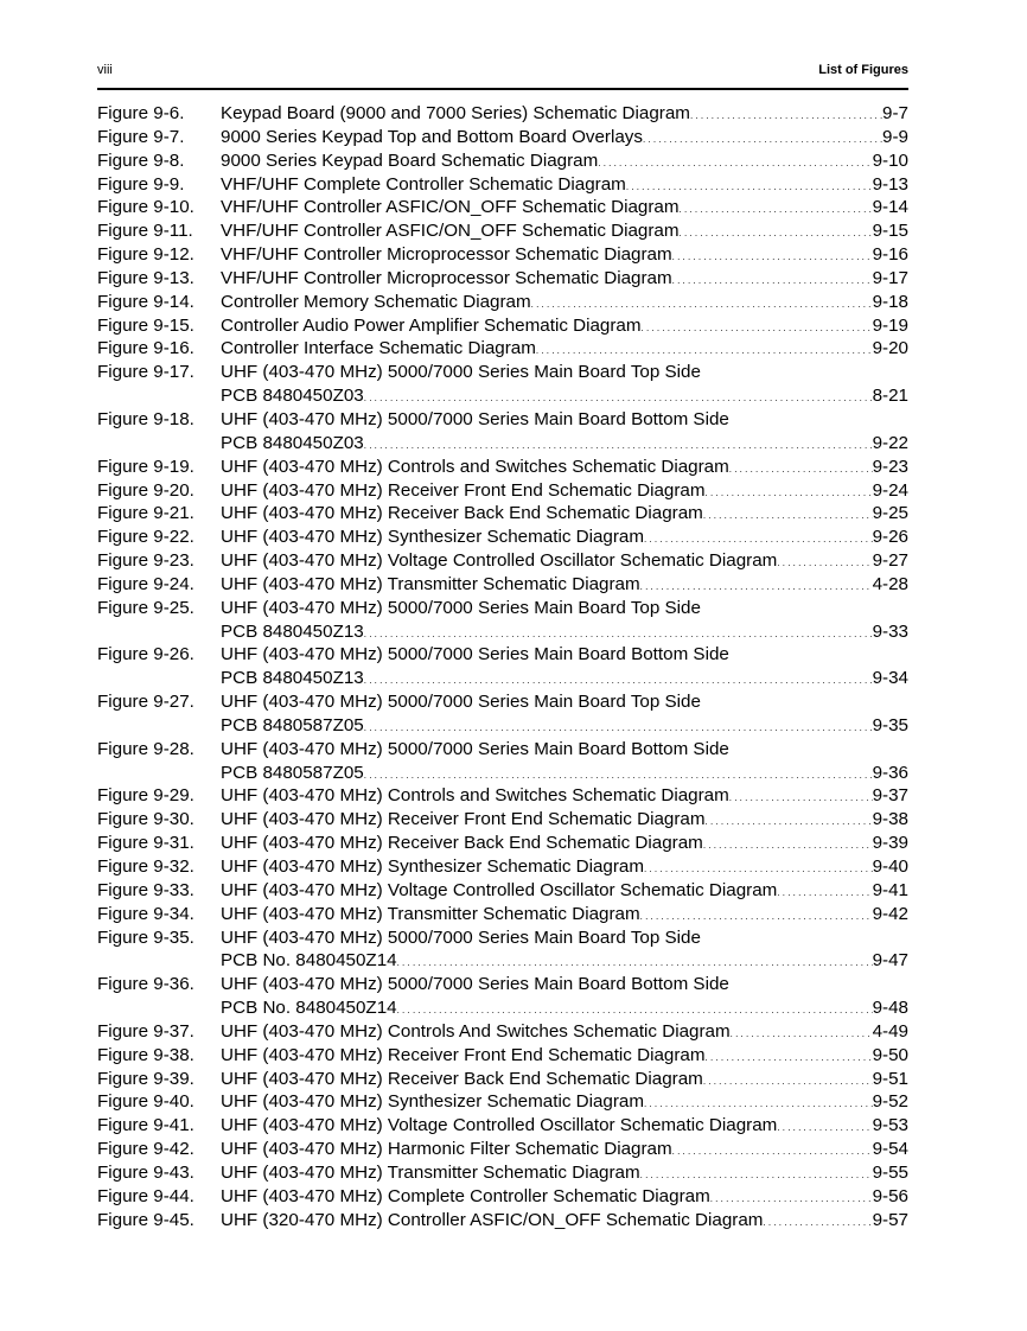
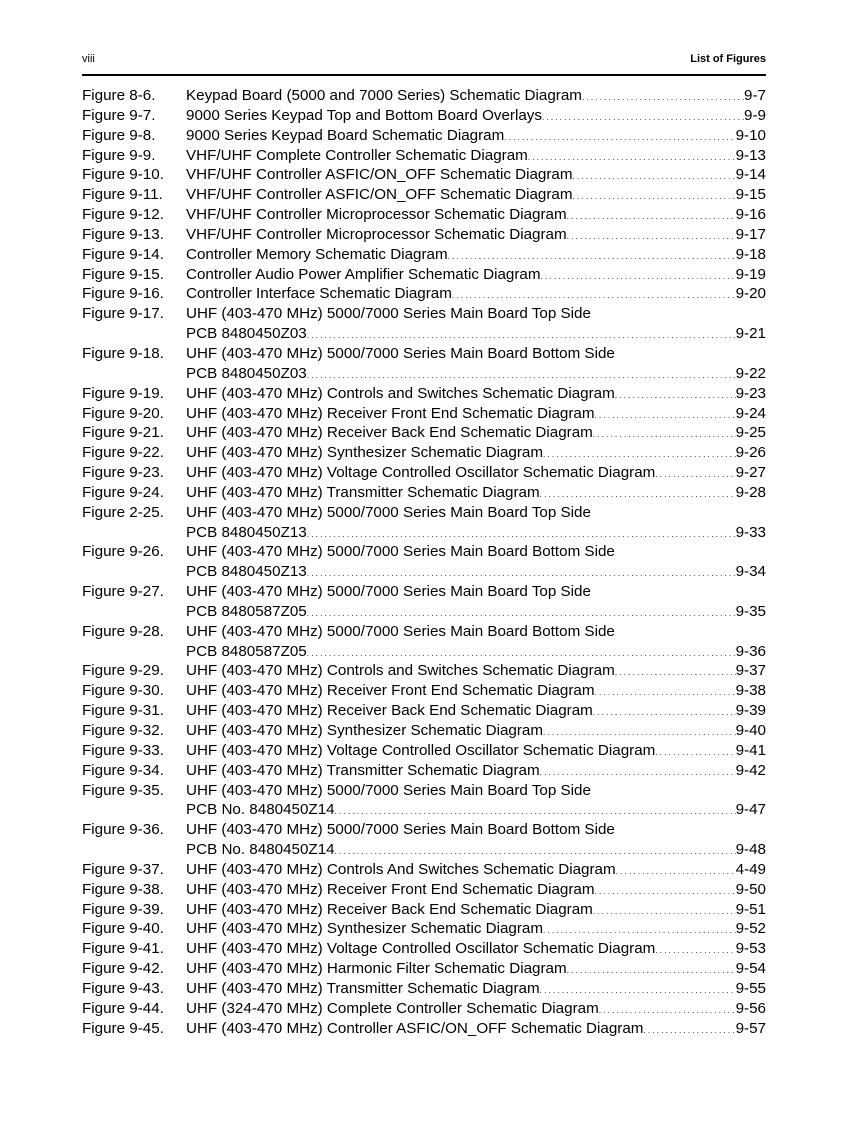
  viii
  List of Figures
- Figure 9-6.
+ Figure 8-6.
- Keypad Board (9000 and 7000 Series) Schematic Diagram
+ Keypad Board (5000 and 7000 Series) Schematic Diagram
  9-7
  Figure 9-7.
  9000 Series Keypad Top and Bottom Board Overlays
  9-9
  Figure 9-8.
  9000 Series Keypad Board Schematic Diagram
  9-10
  Figure 9-9.
  VHF/UHF Complete Controller Schematic Diagram
  9-13
  Figure 9-10.
  VHF/UHF Controller ASFIC/ON_OFF Schematic Diagram
  9-14
  Figure 9-11.
  VHF/UHF Controller ASFIC/ON_OFF Schematic Diagram
  9-15
  Figure 9-12.
  VHF/UHF Controller Microprocessor Schematic Diagram
  9-16
  Figure 9-13.
  VHF/UHF Controller Microprocessor Schematic Diagram
  9-17
  Figure 9-14.
  Controller Memory Schematic Diagram
  9-18
  Figure 9-15.
  Controller Audio Power Amplifier Schematic Diagram
  9-19
  Figure 9-16.
  Controller Interface Schematic Diagram
  9-20
  Figure 9-17.
  UHF (403-470 MHz) 5000/7000 Series Main Board Top Side
  PCB 8480450Z03
- 8-21
+ 9-21
  Figure 9-18.
  UHF (403-470 MHz) 5000/7000 Series Main Board Bottom Side
  PCB 8480450Z03
  9-22
  Figure 9-19.
  UHF (403-470 MHz) Controls and Switches Schematic Diagram
  9-23
  Figure 9-20.
  UHF (403-470 MHz) Receiver Front End Schematic Diagram
  9-24
  Figure 9-21.
  UHF (403-470 MHz) Receiver Back End Schematic Diagram
  9-25
  Figure 9-22.
  UHF (403-470 MHz) Synthesizer Schematic Diagram
  9-26
  Figure 9-23.
  UHF (403-470 MHz) Voltage Controlled Oscillator Schematic Diagram
  9-27
  Figure 9-24.
  UHF (403-470 MHz) Transmitter Schematic Diagram
- 4-28
+ 9-28
- Figure 9-25.
+ Figure 2-25.
  UHF (403-470 MHz) 5000/7000 Series Main Board Top Side
  PCB 8480450Z13
  9-33
  Figure 9-26.
  UHF (403-470 MHz) 5000/7000 Series Main Board Bottom Side
  PCB 8480450Z13
  9-34
  Figure 9-27.
  UHF (403-470 MHz) 5000/7000 Series Main Board Top Side
  PCB 8480587Z05
  9-35
  Figure 9-28.
  UHF (403-470 MHz) 5000/7000 Series Main Board Bottom Side
  PCB 8480587Z05
  9-36
  Figure 9-29.
  UHF (403-470 MHz) Controls and Switches Schematic Diagram
  9-37
  Figure 9-30.
  UHF (403-470 MHz) Receiver Front End Schematic Diagram
  9-38
  Figure 9-31.
  UHF (403-470 MHz) Receiver Back End Schematic Diagram
  9-39
  Figure 9-32.
  UHF (403-470 MHz) Synthesizer Schematic Diagram
  9-40
  Figure 9-33.
  UHF (403-470 MHz) Voltage Controlled Oscillator Schematic Diagram
  9-41
  Figure 9-34.
  UHF (403-470 MHz) Transmitter Schematic Diagram
  9-42
  Figure 9-35.
  UHF (403-470 MHz) 5000/7000 Series Main Board Top Side
  PCB No. 8480450Z14
  9-47
  Figure 9-36.
  UHF (403-470 MHz) 5000/7000 Series Main Board Bottom Side
  PCB No. 8480450Z14
  9-48
  Figure 9-37.
  UHF (403-470 MHz) Controls And Switches Schematic Diagram
  4-49
  Figure 9-38.
  UHF (403-470 MHz) Receiver Front End Schematic Diagram
  9-50
  Figure 9-39.
  UHF (403-470 MHz) Receiver Back End Schematic Diagram
  9-51
  Figure 9-40.
  UHF (403-470 MHz) Synthesizer Schematic Diagram
  9-52
  Figure 9-41.
  UHF (403-470 MHz) Voltage Controlled Oscillator Schematic Diagram
  9-53
  Figure 9-42.
  UHF (403-470 MHz) Harmonic Filter Schematic Diagram
  9-54
  Figure 9-43.
  UHF (403-470 MHz) Transmitter Schematic Diagram
  9-55
  Figure 9-44.
- UHF (403-470 MHz) Complete Controller Schematic Diagram
+ UHF (324-470 MHz) Complete Controller Schematic Diagram
  9-56
  Figure 9-45.
- UHF (320-470 MHz) Controller ASFIC/ON_OFF Schematic Diagram
+ UHF (403-470 MHz) Controller ASFIC/ON_OFF Schematic Diagram
  9-57
